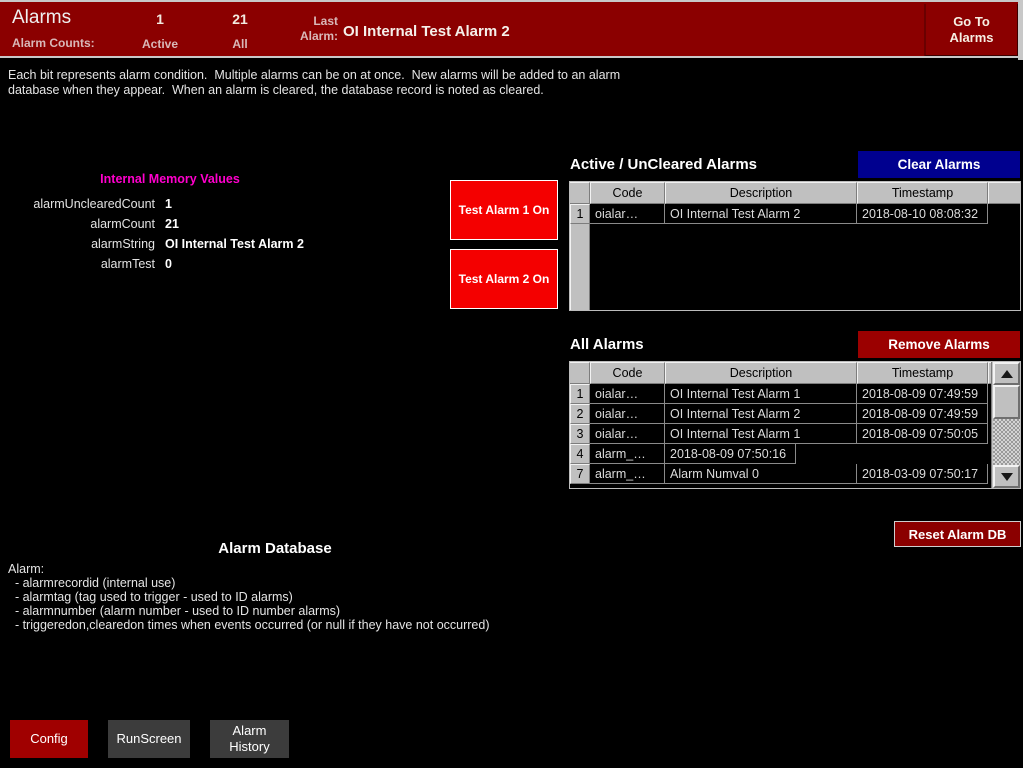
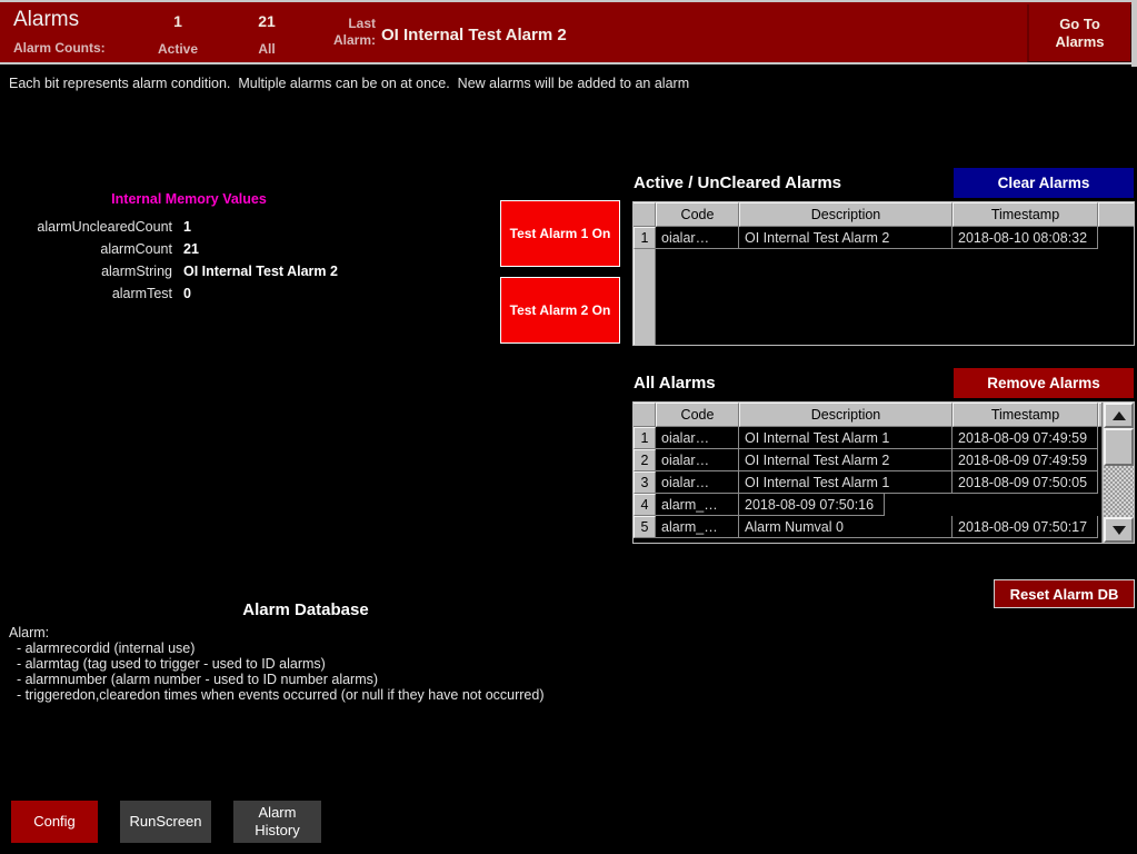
  Alarms
  Alarm Counts:
  1
  Active
  21
  All
  Last
  Alarm:
  OI Internal Test Alarm 2
  Go To
  Alarms
  Each bit represents alarm condition. Multiple alarms can be on at once. New alarms will be added to an alarm
- database when they appear. When an alarm is cleared, the database record is noted as cleared.
  Internal Memory Values
  alarmUnclearedCount
  1
  alarmCount
  21
  alarmString
  OI Internal Test Alarm 2
  alarmTest
  0
  Test Alarm 1 On
  Test Alarm 2 On
  Active / UnCleared Alarms
  Clear Alarms
  Code
  Description
  Timestamp
  1
  oialar…
  OI Internal Test Alarm 2
  2018-08-10 08:08:32
  All Alarms
  Remove Alarms
  Code
  Description
  Timestamp
  1
  oialar…
  OI Internal Test Alarm 1
  2018-08-09 07:49:59
  2
  oialar…
  OI Internal Test Alarm 2
  2018-08-09 07:49:59
  3
  oialar…
  OI Internal Test Alarm 1
  2018-08-09 07:50:05
  4
  alarm_…
  2018-08-09 07:50:16
- 7
+ 5
  alarm_…
  Alarm Numval 0
- 2018-03-09 07:50:17
+ 2018-08-09 07:50:17
  Reset Alarm DB
  Alarm Database
  Alarm:
  - alarmrecordid (internal use)
  - alarmtag (tag used to trigger - used to ID alarms)
  - alarmnumber (alarm number - used to ID number alarms)
  - triggeredon,clearedon times when events occurred (or null if they have not occurred)
  Config
  RunScreen
  Alarm
  History
